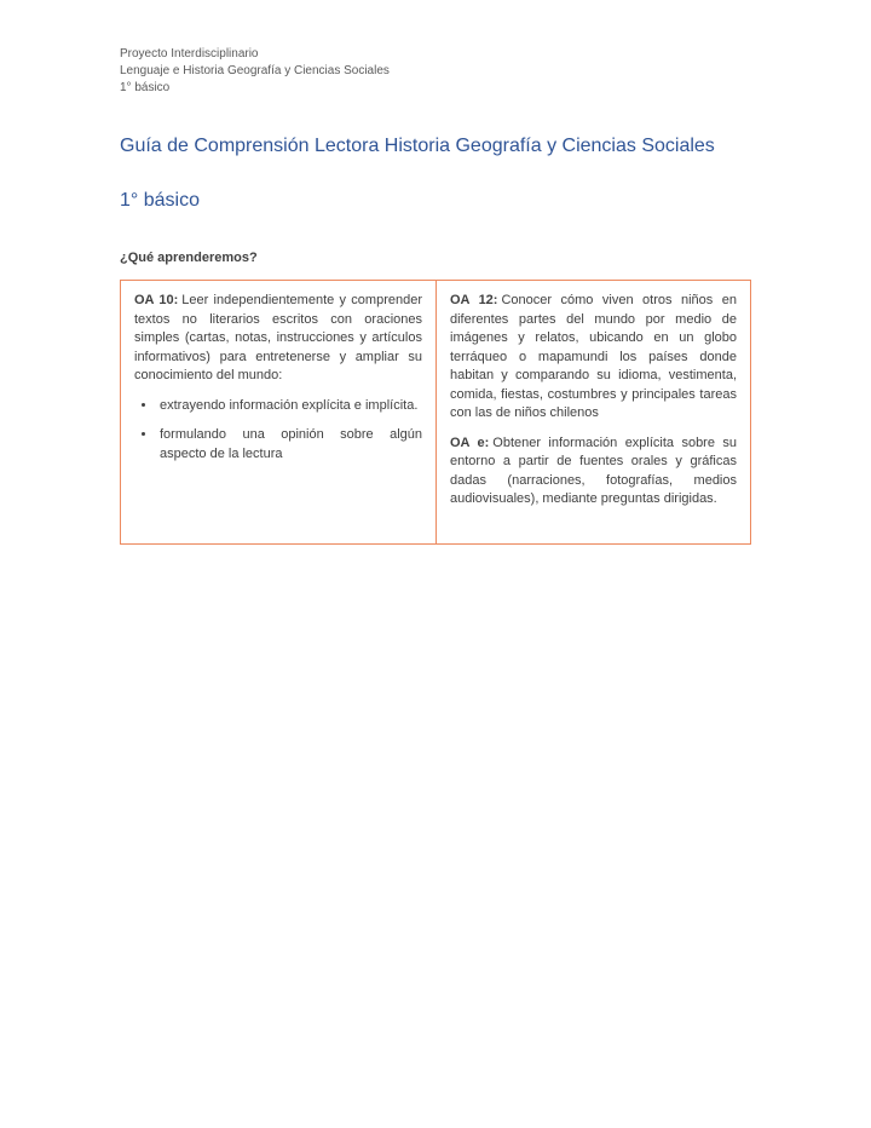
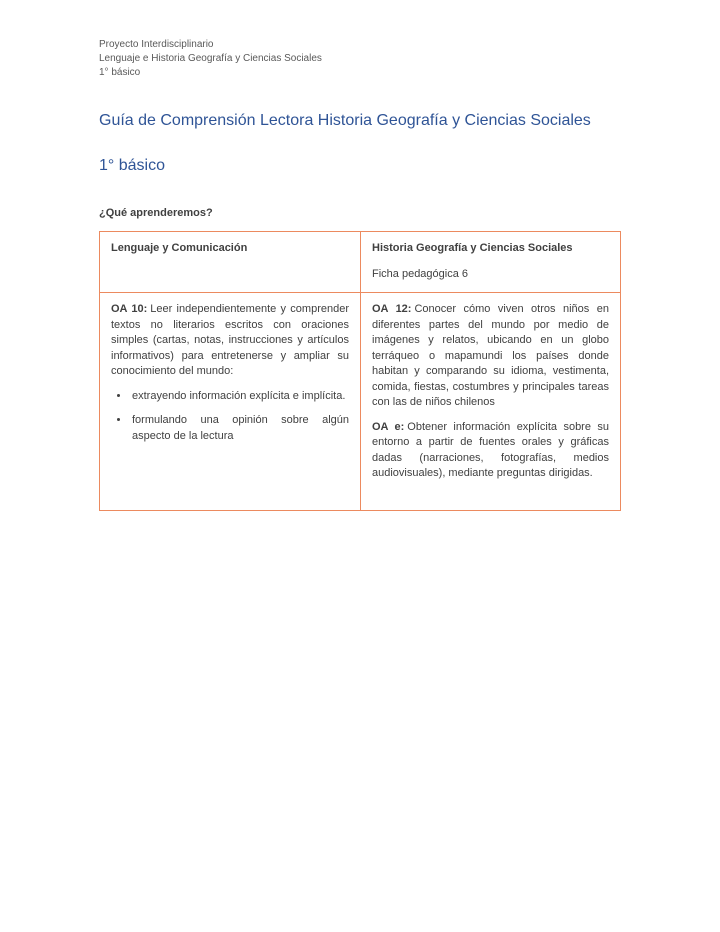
  Proyecto Interdisciplinario
  Lenguaje e Historia Geografía y Ciencias Sociales
  1° básico
  Guía de Comprensión Lectora Historia Geografía y Ciencias Sociales
  1° básico
  ¿Qué aprenderemos?
+ Lenguaje y Comunicación	Historia Geografía y Ciencias Sociales Ficha pedagógica 6
  OA 10: Leer independientemente y comprender textos no literarios escritos con oraciones simples (cartas, notas, instrucciones y artículos informativos) para entretenerse y ampliar su conocimiento del mundo: extrayendo información explícita e implícita. formulando una opinión sobre algún aspecto de la lectura	OA 12: Conocer cómo viven otros niños en diferentes partes del mundo por medio de imágenes y relatos, ubicando en un globo terráqueo o mapamundi los países donde habitan y comparando su idioma, vestimenta, comida, fiestas, costumbres y principales tareas con las de niños chilenos OA e: Obtener información explícita sobre su entorno a partir de fuentes orales y gráficas dadas (narraciones, fotografías, medios audiovisuales), mediante preguntas dirigidas.
